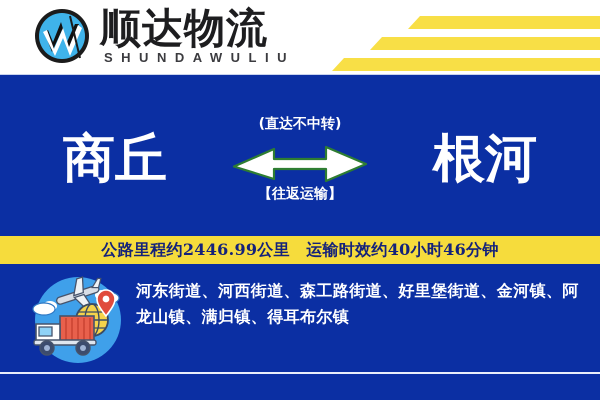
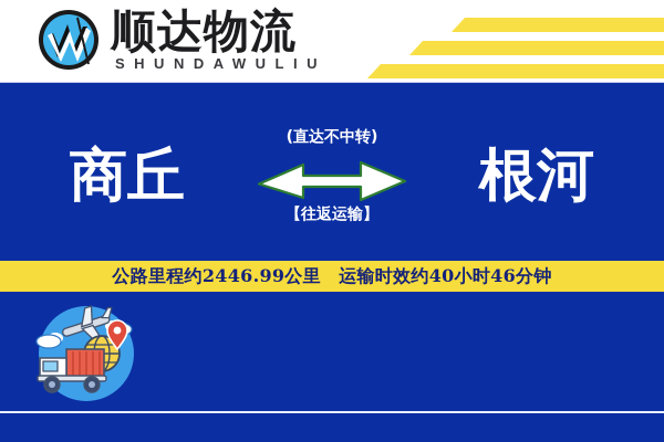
  顺达物流
  SHUNDAWULIU
  商丘
  (直达不中转)
  【往返运输】
  根河
  公路里程约2446.99公里 运输时效约40小时46分钟
- 河东街道、河西街道、森工路街道、好里堡街道、金河镇、阿龙山镇、满归镇、得耳布尔镇
